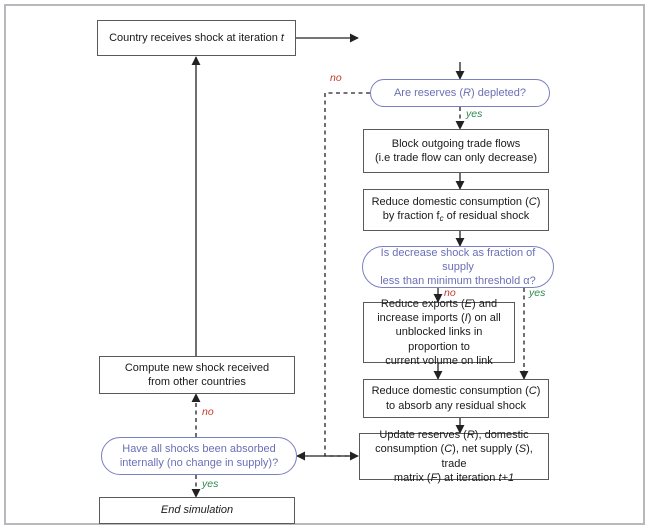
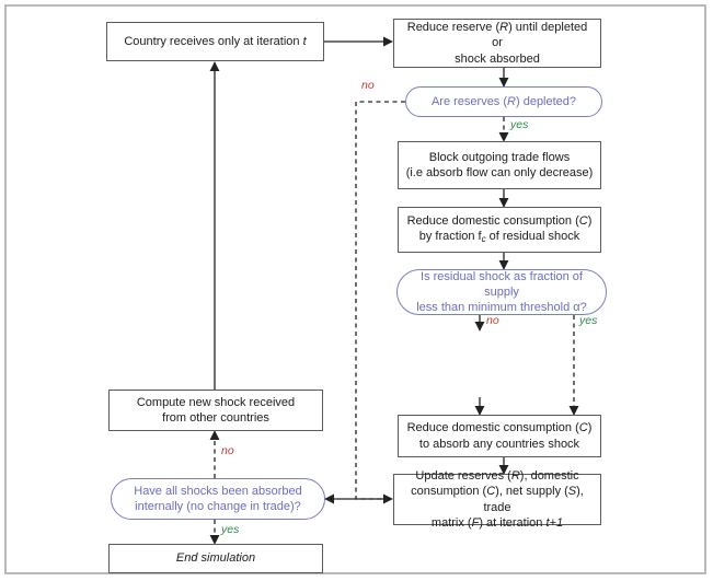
- Country receives shock at iteration t
+ Country receives only at iteration t
+ Reduce reserve (R) until depleted or
+ shock absorbed
  Are reserves (R) depleted?
  Block outgoing trade flows
- (i.e trade flow can only decrease)
+ (i.e absorb flow can only decrease)
  Reduce domestic consumption (C)
  by fraction fc of residual shock
- Is decrease shock as fraction of supply
+ Is residual shock as fraction of supply
  less than minimum threshold α?
- Reduce exports (E) and
- increase imports (I) on all
- unblocked links in proportion to
- current volume on link
  Reduce domestic consumption (C)
- to absorb any residual shock
+ to absorb any countries shock
  Update reserves (R), domestic
  consumption (C), net supply (S), trade
  matrix (F) at iteration t+1
  Compute new shock received
  from other countries
  Have all shocks been absorbed
- internally (no change in supply)?
+ internally (no change in trade)?
  End simulation
  no
  yes
  no
  yes
  no
  yes
